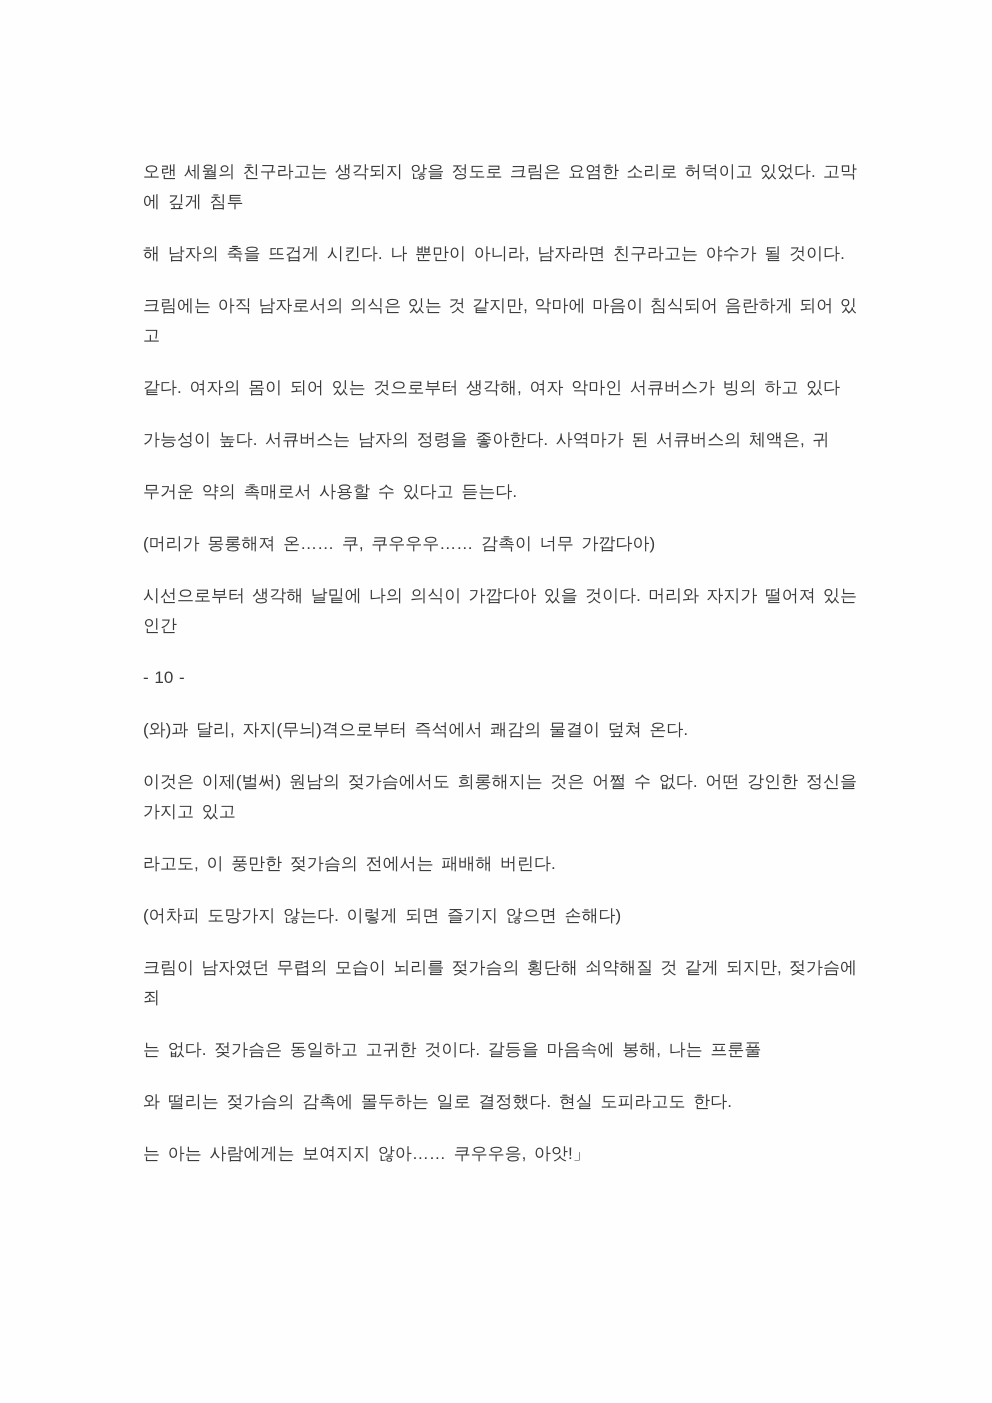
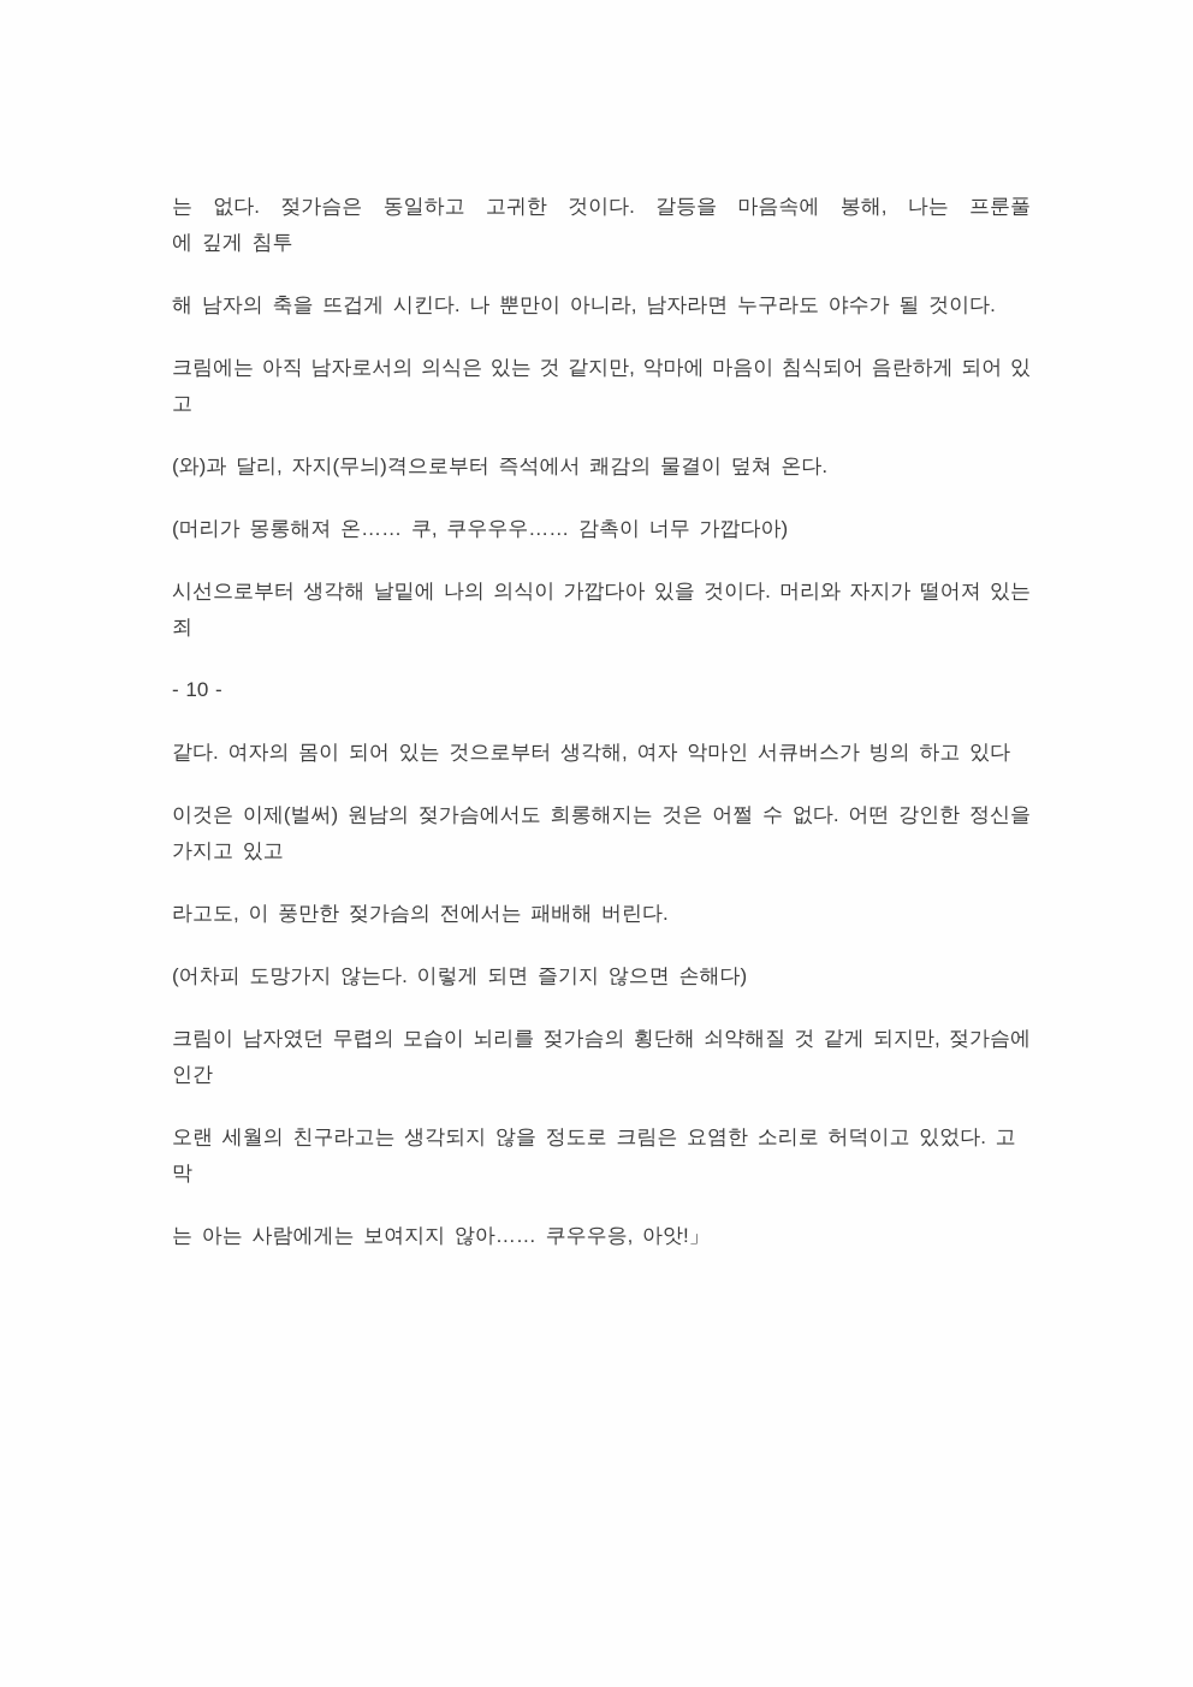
- 오랜 세월의 친구라고는 생각되지 않을 정도로 크림은 요염한 소리로 허덕이고 있었다. 고막
+ 는 없다. 젖가슴은 동일하고 고귀한 것이다. 갈등을 마음속에 봉해, 나는 프룬풀
  에 깊게 침투
- 해 남자의 축을 뜨겁게 시킨다. 나 뿐만이 아니라, 남자라면 친구라고는 야수가 될 것이다.
+ 해 남자의 축을 뜨겁게 시킨다. 나 뿐만이 아니라, 남자라면 누구라도 야수가 될 것이다.
  크림에는 아직 남자로서의 의식은 있는 것 같지만, 악마에 마음이 침식되어 음란하게 되어 있
  고
- 같다. 여자의 몸이 되어 있는 것으로부터 생각해, 여자 악마인 서큐버스가 빙의 하고 있다
+ (와)과 달리, 자지(무늬)격으로부터 즉석에서 쾌감의 물결이 덮쳐 온다.
- 가능성이 높다. 서큐버스는 남자의 정령을 좋아한다. 사역마가 된 서큐버스의 체액은, 귀
- 무거운 약의 촉매로서 사용할 수 있다고 듣는다.
  (머리가 몽롱해져 온…… 쿠, 쿠우우우…… 감촉이 너무 가깝다아)
  시선으로부터 생각해 날밑에 나의 의식이 가깝다아 있을 것이다. 머리와 자지가 떨어져 있는
- 인간
+ 죄
  - 10 -
- (와)과 달리, 자지(무늬)격으로부터 즉석에서 쾌감의 물결이 덮쳐 온다.
+ 같다. 여자의 몸이 되어 있는 것으로부터 생각해, 여자 악마인 서큐버스가 빙의 하고 있다
  이것은 이제(벌써) 원남의 젖가슴에서도 희롱해지는 것은 어쩔 수 없다. 어떤 강인한 정신을
  가지고 있고
  라고도, 이 풍만한 젖가슴의 전에서는 패배해 버린다.
  (어차피 도망가지 않는다. 이렇게 되면 즐기지 않으면 손해다)
  크림이 남자였던 무렵의 모습이 뇌리를 젖가슴의 횡단해 쇠약해질 것 같게 되지만, 젖가슴에
- 죄
+ 인간
- 는 없다. 젖가슴은 동일하고 고귀한 것이다. 갈등을 마음속에 봉해, 나는 프룬풀
+ 오랜 세월의 친구라고는 생각되지 않을 정도로 크림은 요염한 소리로 허덕이고 있었다. 고막
- 와 떨리는 젖가슴의 감촉에 몰두하는 일로 결정했다. 현실 도피라고도 한다.
  는 아는 사람에게는 보여지지 않아…… 쿠우우응, 아앗!」
